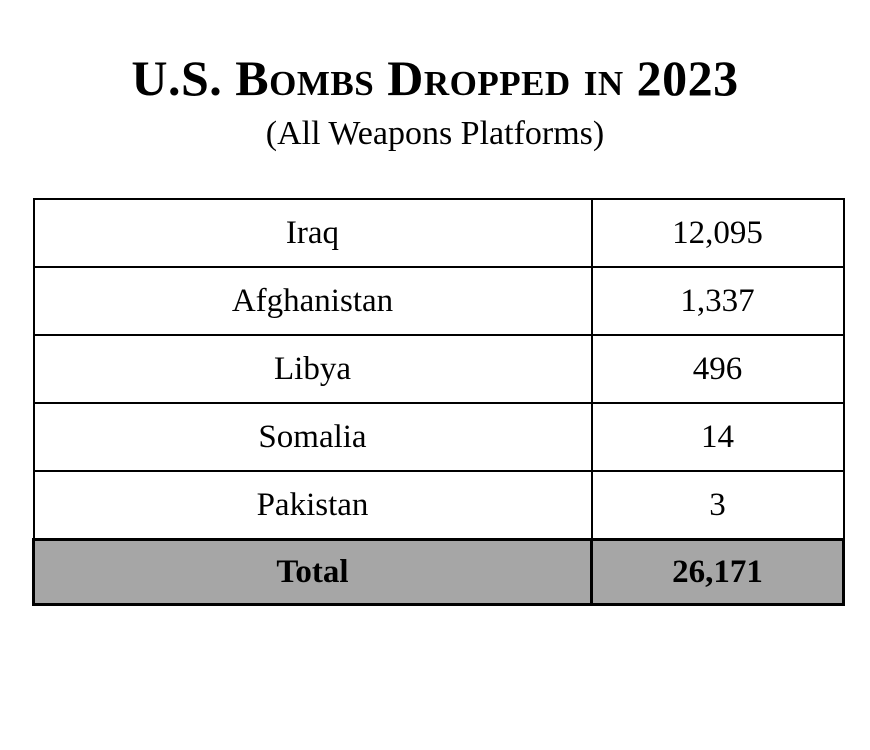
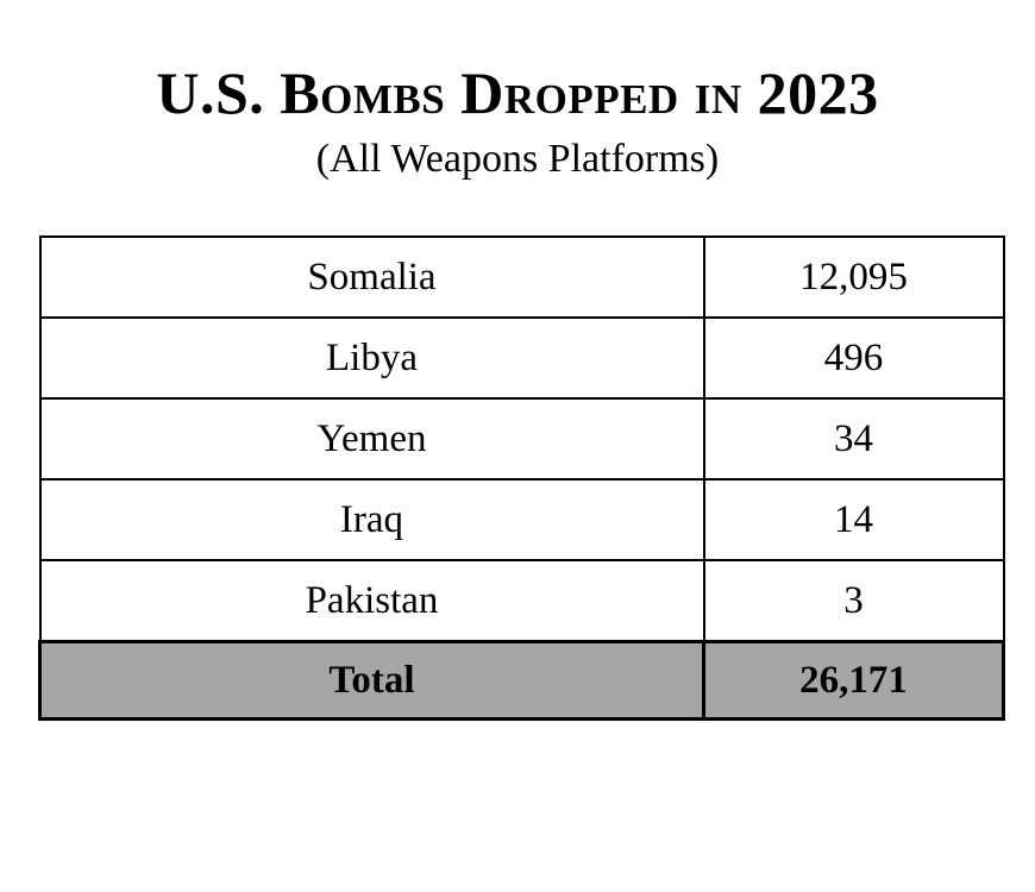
  U.S. Bombs Dropped in 2023
  (All Weapons Platforms)
- Iraq	12,095
+ Somalia	12,095
- Afghanistan	1,337
  Libya	496
+ Yemen	34
- Somalia	14
+ Iraq	14
  Pakistan	3
  Total	26,171
